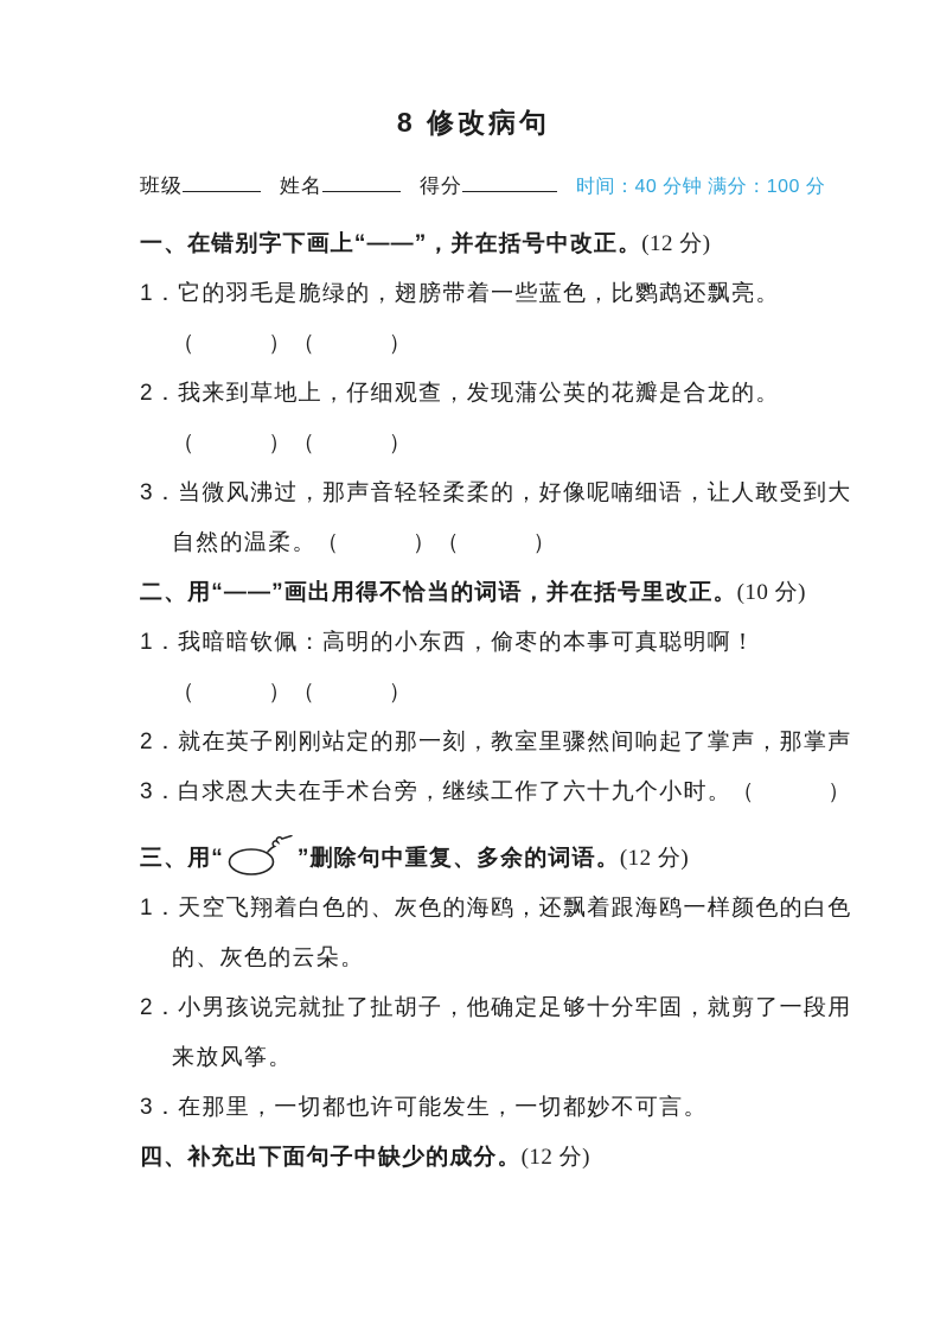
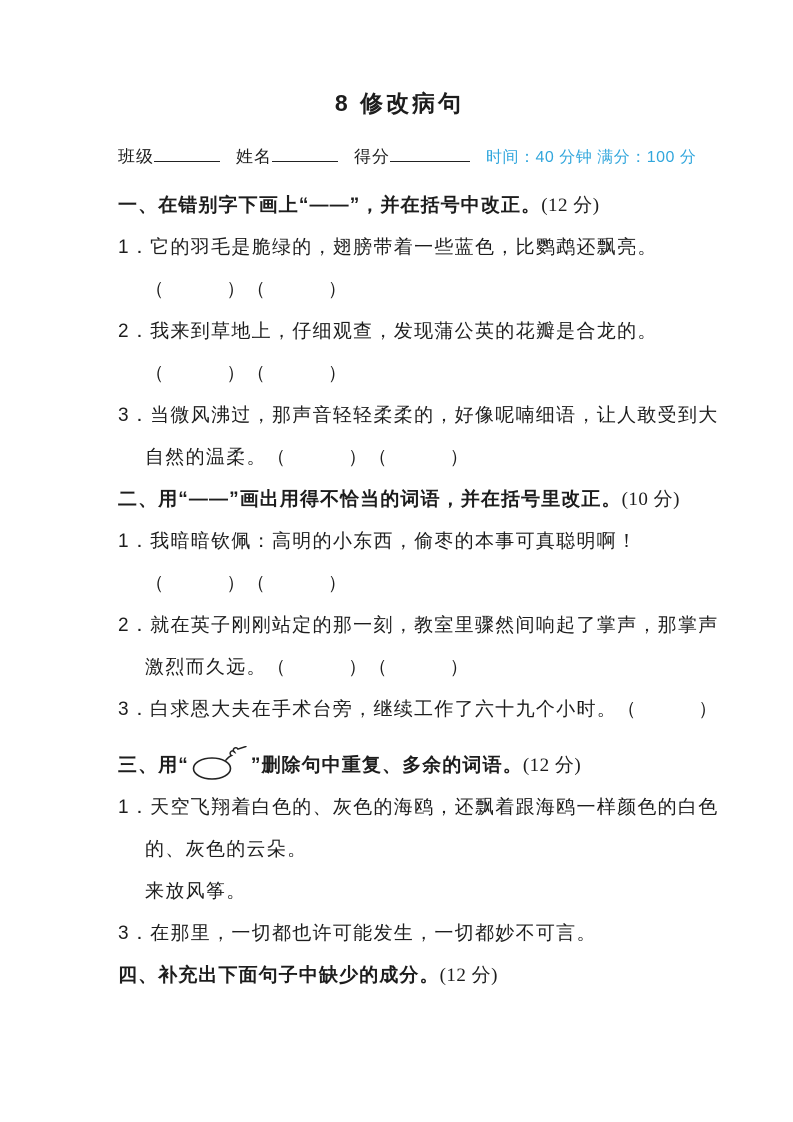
  8 修改病句
  班级
  姓名
  得分
  时间：40 分钟 满分：100 分
  一、在错别字下画上“——”，并在括号中改正。(12 分)
  1．它的羽毛是脆绿的，翅膀带着一些蓝色，比鹦鹉还飘亮。
  （ ）（ ）
  2．我来到草地上，仔细观查，发现蒲公英的花瓣是合龙的。
  （ ）（ ）
  3．当微风沸过，那声音轻轻柔柔的，好像呢喃细语，让人敢受到大
  自然的温柔。（ ）（ ）
  二、用“——”画出用得不恰当的词语，并在括号里改正。(10 分)
  1．我暗暗钦佩：高明的小东西，偷枣的本事可真聪明啊！
  （ ）（ ）
  2．就在英子刚刚站定的那一刻，教室里骤然间响起了掌声，那掌声
+ 激烈而久远。（ ）（ ）
  3．白求恩大夫在手术台旁，继续工作了六十九个小时。（ ）
  三、用“ ”删除句中重复、多余的词语。(12 分)
  1．天空飞翔着白色的、灰色的海鸥，还飘着跟海鸥一样颜色的白色
  的、灰色的云朵。
- 2．小男孩说完就扯了扯胡子，他确定足够十分牢固，就剪了一段用
  来放风筝。
  3．在那里，一切都也许可能发生，一切都妙不可言。
  四、补充出下面句子中缺少的成分。(12 分)
